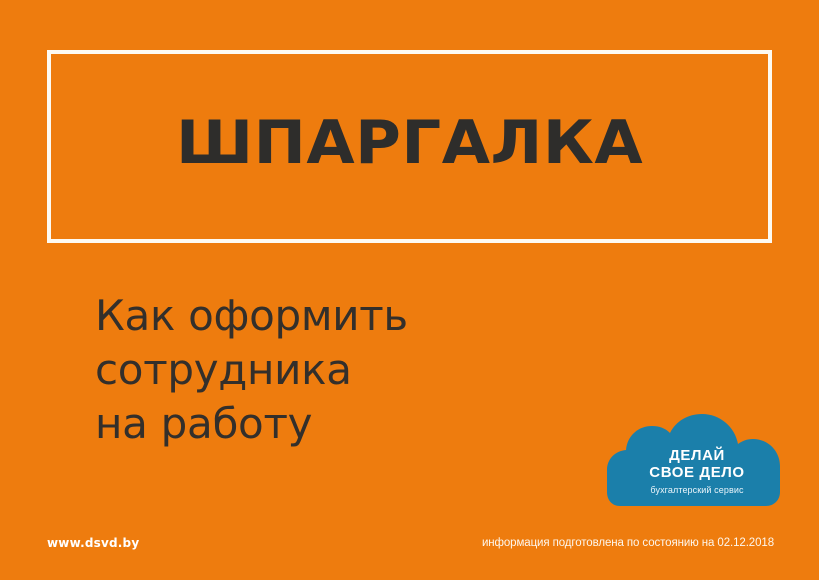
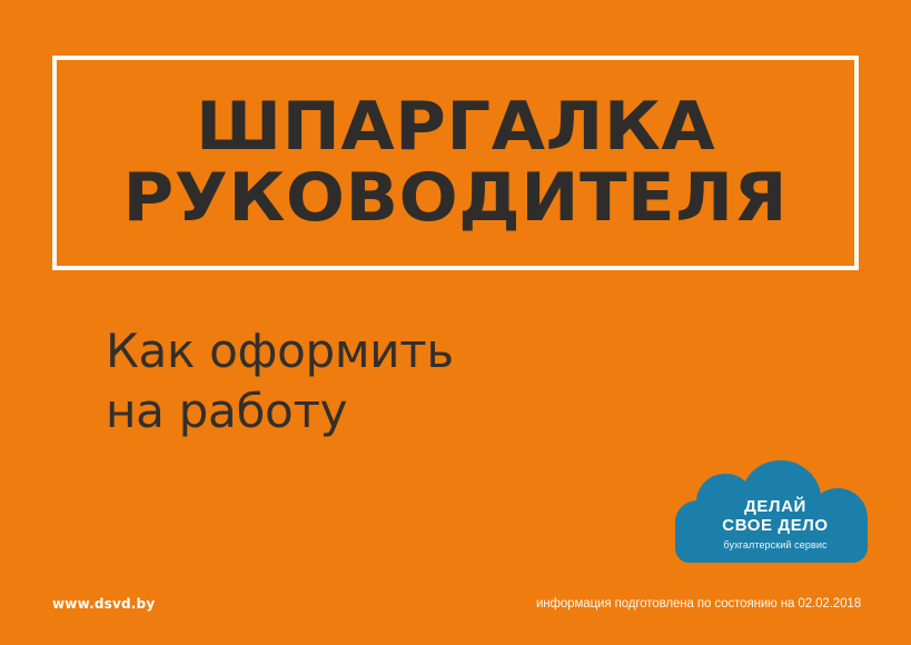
  ШПАРГАЛКА
+ РУКОВОДИТЕЛЯ
  Как оформить
- сотрудника
  на работу
  ДЕЛАЙ
  СВОЕ ДЕЛО
  бухгалтерский сервис
  www.dsvd.by
- информация подготовлена по состоянию на 02.12.2018
+ информация подготовлена по состоянию на 02.02.2018
